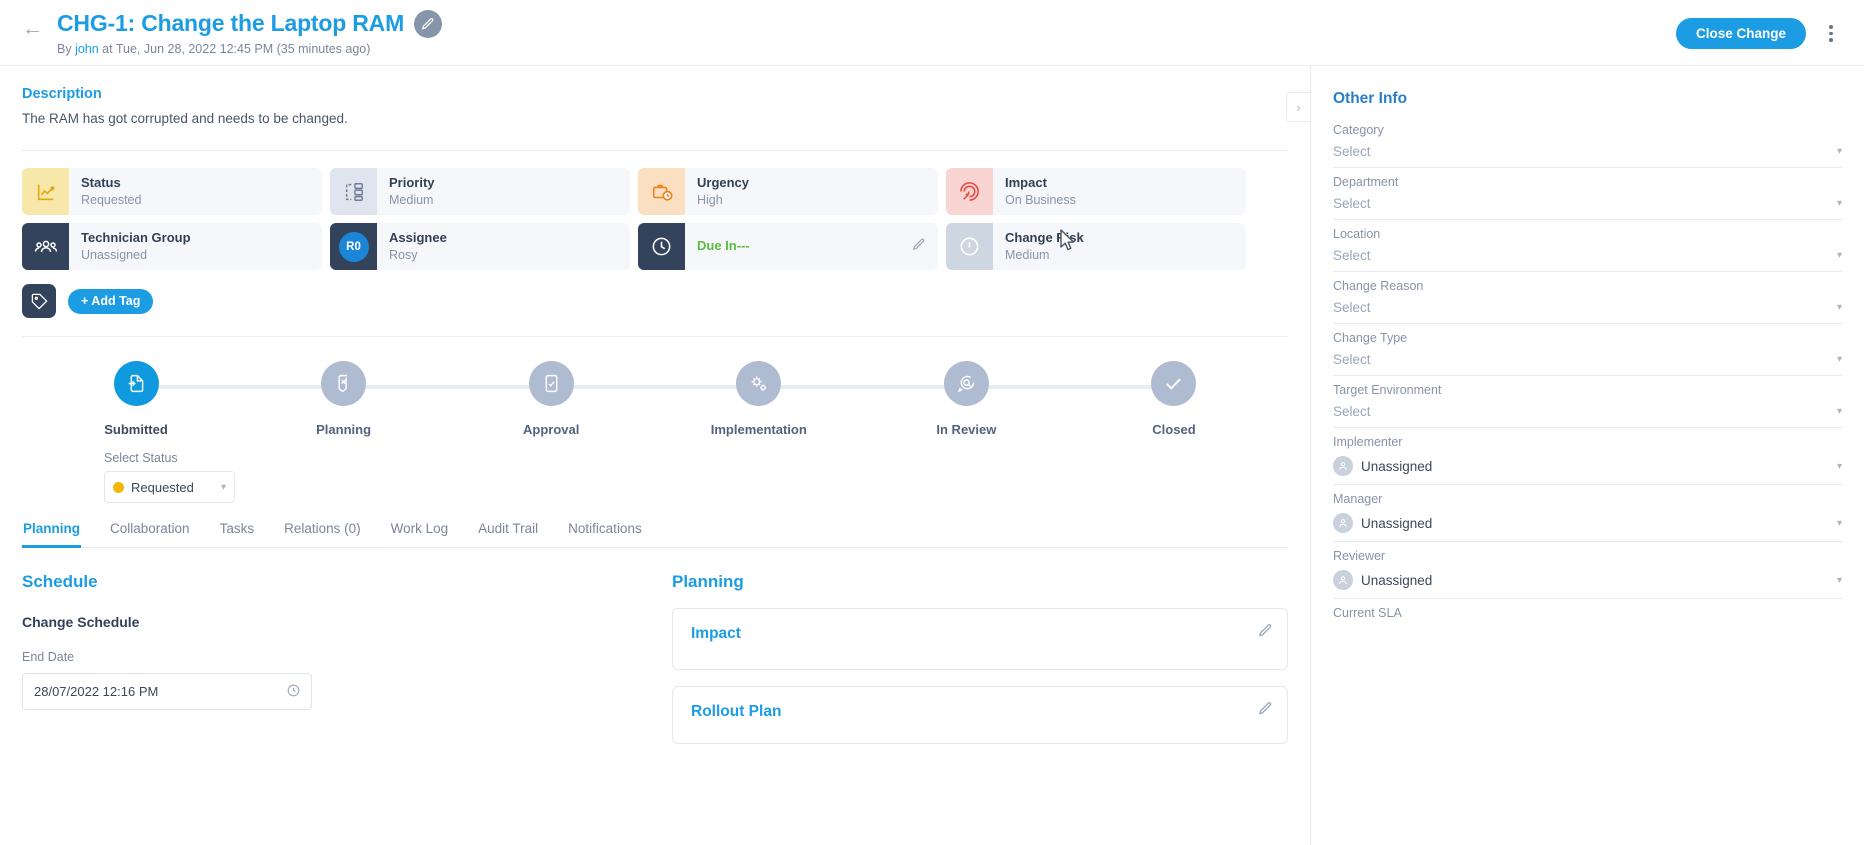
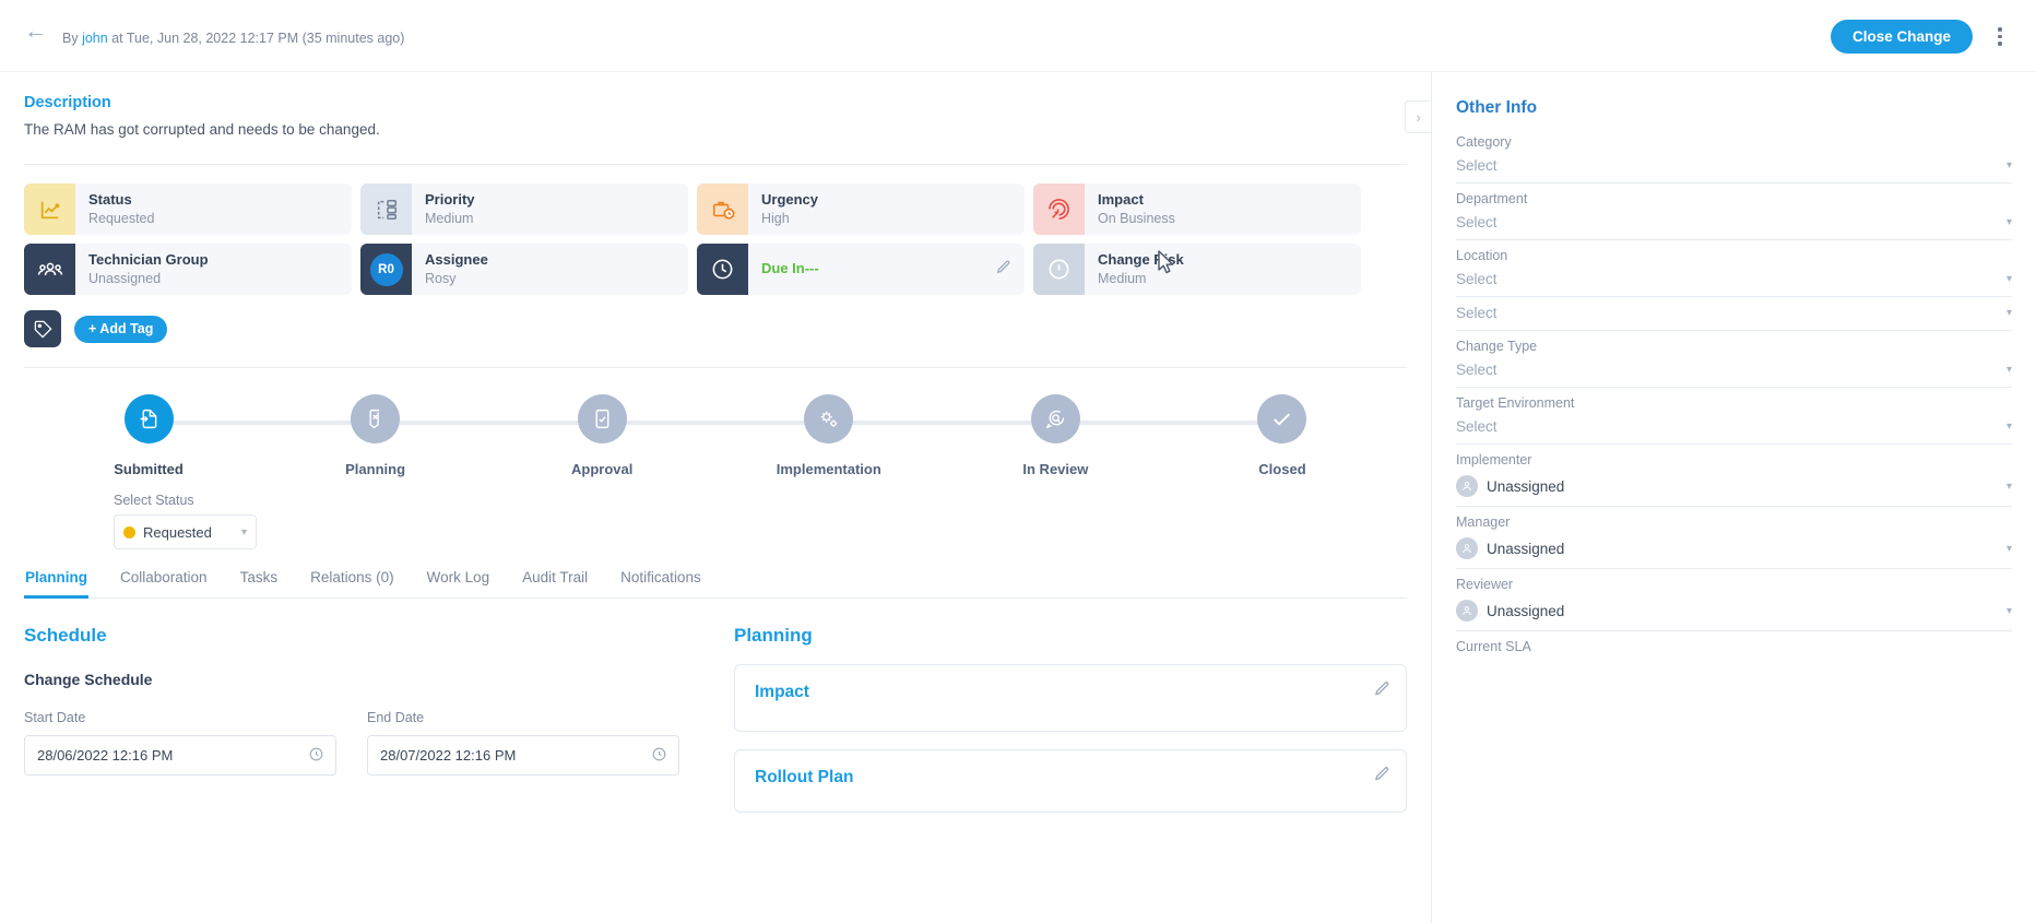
  ←
- CHG-1: Change the Laptop RAM
- By john at Tue, Jun 28, 2022 12:45 PM (35 minutes ago)
+ By john at Tue, Jun 28, 2022 12:17 PM (35 minutes ago)
  Close Change
  ›
  Description
  The RAM has got corrupted and needs to be changed.
  Status
  Requested
  Priority
  Medium
  Urgency
  High
  Impact
  On Business
  Technician Group
  Unassigned
  R0
  Assignee
  Rosy
  Due In---
  Changesk
  Medium
  + Add Tag
  Submitted
  Planning
  Approval
  Implementation
  In Review
  Closed
  Select Status
  Requested
  ▾
  Planning
  Collaboration
  Tasks
  Relations (0)
  Work Log
  Audit Trail
  Notifications
  Schedule
  Change Schedule
+ Start Date
+ 28/06/2022 12:16 PM
  End Date
  28/07/2022 12:16 PM
  Planning
  Impact
  Rollout Plan
  Other Info
  Category
  Select
  ▾
  Department
  Select
  ▾
  Location
  Select
  ▾
- Change Reason
  Select
  ▾
  Change Type
  Select
  ▾
  Target Environment
  Select
  ▾
  Implementer
  Unassigned
  ▾
  Manager
  Unassigned
  ▾
  Reviewer
  Unassigned
  ▾
  Current SLA
